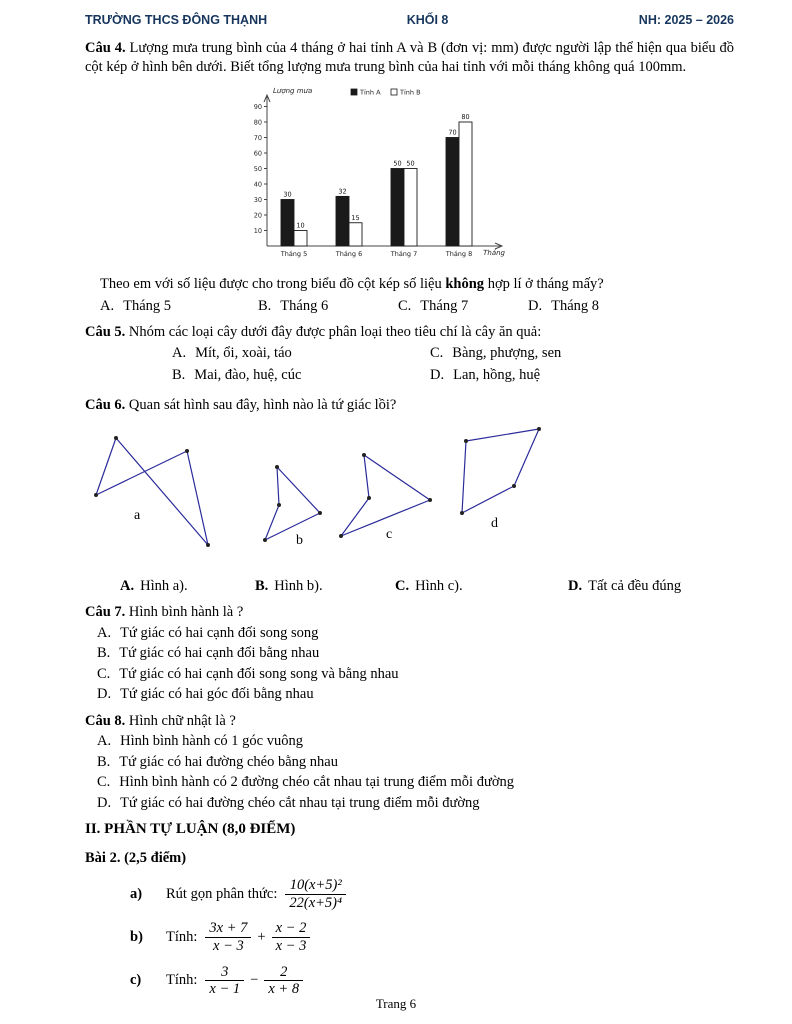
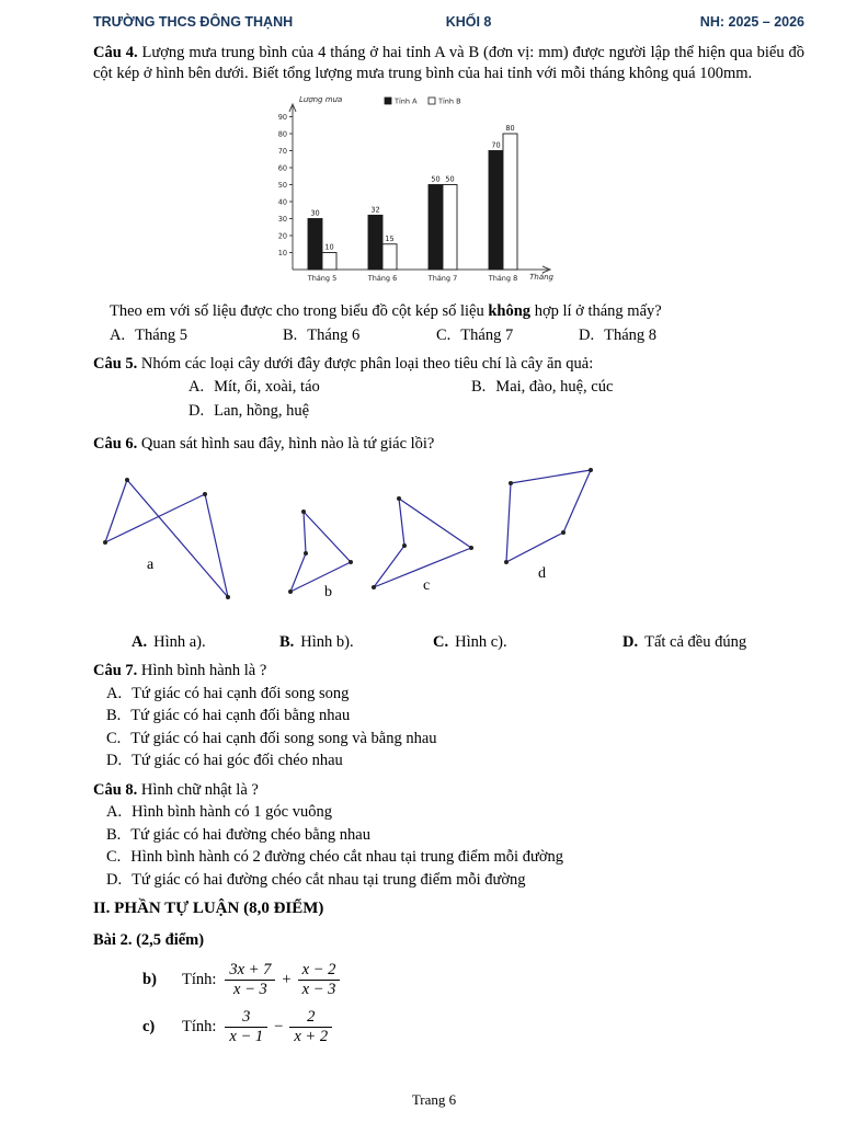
  TRƯỜNG THCS ĐÔNG THẠNH
  KHỐI 8
  NH: 2025 – 2026
  Câu 4. Lượng mưa trung bình của 4 tháng ở hai tỉnh A và B (đơn vị: mm) được người lập thể hiện qua biểu đồ cột kép ở hình bên dưới. Biết tổng lượng mưa trung bình của hai tỉnh với mỗi tháng không quá 100mm.
  10
  20
  30
  40
  50
  60
  70
  80
  90
  Lượng mưa
  Tháng
  Tỉnh A
  Tỉnh B
  30
  10
  Tháng 5
  32
  15
  Tháng 6
  50
  50
  Tháng 7
  70
  80
  Tháng 8
  Theo em với số liệu được cho trong biểu đồ cột kép số liệu không hợp lí ở tháng mấy?
  A. Tháng 5
  B. Tháng 6
  C. Tháng 7
  D. Tháng 8
  Câu 5. Nhóm các loại cây dưới đây được phân loại theo tiêu chí là cây ăn quả:
  A. Mít, ổi, xoài, táo
- C. Bàng, phượng, sen
  B. Mai, đào, huệ, cúc
  D. Lan, hồng, huệ
  Câu 6. Quan sát hình sau đây, hình nào là tứ giác lồi?
  a
  b
  c
  d
  A. Hình a).
  B. Hình b).
  C. Hình c).
  D. Tất cả đều đúng
  Câu 7. Hình bình hành là ?
  A. Tứ giác có hai cạnh đối song song
  B. Tứ giác có hai cạnh đối bằng nhau
  C. Tứ giác có hai cạnh đối song song và bằng nhau
- D. Tứ giác có hai góc đối bằng nhau
+ D. Tứ giác có hai góc đối chéo nhau
  Câu 8. Hình chữ nhật là ?
  A. Hình bình hành có 1 góc vuông
  B. Tứ giác có hai đường chéo bằng nhau
  C. Hình bình hành có 2 đường chéo cắt nhau tại trung điểm mỗi đường
  D. Tứ giác có hai đường chéo cắt nhau tại trung điểm mỗi đường
  II. PHẦN TỰ LUẬN (8,0 ĐIỂM)
  Bài 2. (2,5 điểm)
- a)
- Rút gọn phân thức:
- 10(x+5)²
- 22(x+5)⁴
  b)
  Tính:
  3x + 7
  x − 3
  +
  x − 2
  x − 3
  c)
  Tính:
  3
  x − 1
  −
  2
- x + 8
+ x + 2
  Trang 6
